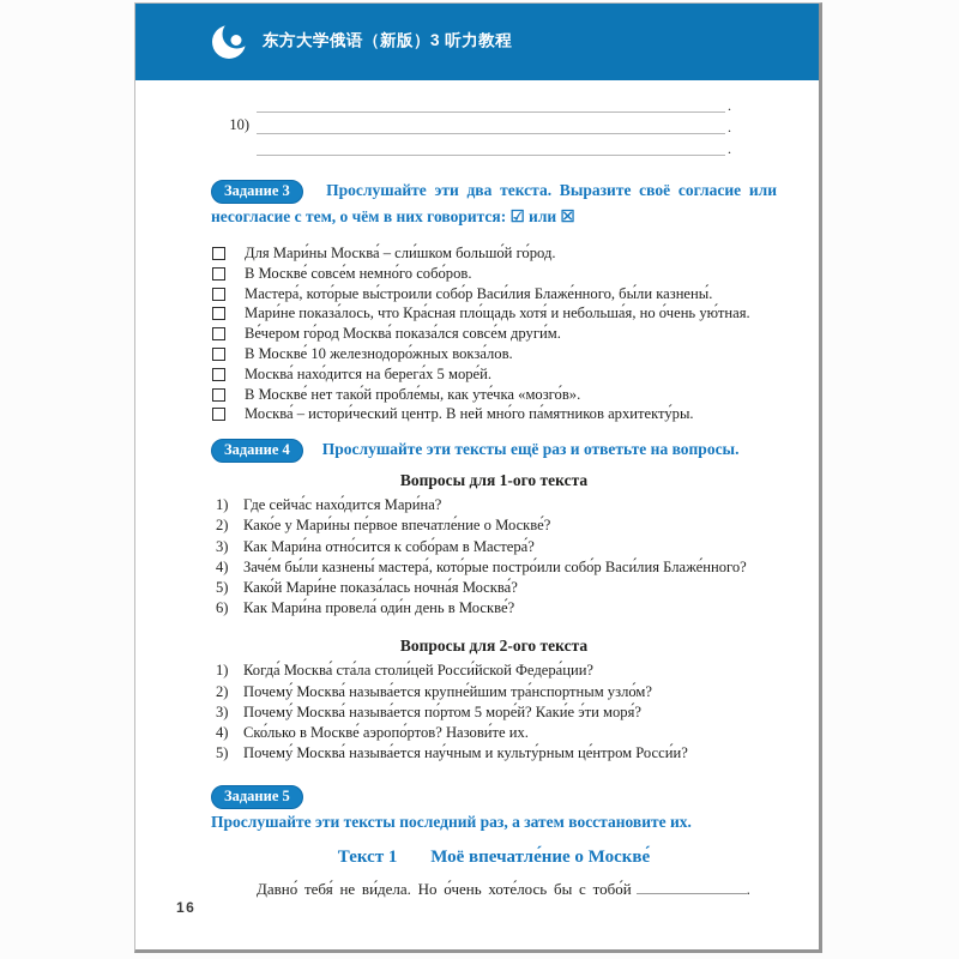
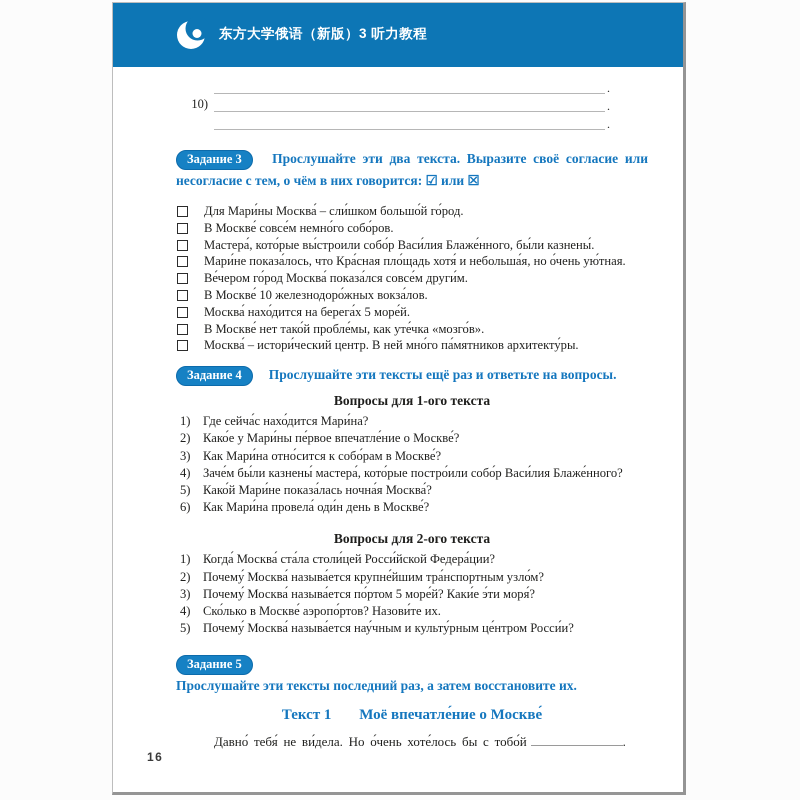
  东方大学俄语（新版）3 听力教程
  .
  10)
  .
  .
  Задание 3 Прослушайте эти два текста. Выразите своё согласие или несогласие с тем, о чём в них говорится: ☑ или ☒
  Для Мари́ны Москва́ – сли́шком большо́й го́род.
  В Москве́ совсе́м немно́го собо́ров.
  Мастера́, кото́рые вы́строили собо́р Васи́лия Блаже́нного, бы́ли казнены́.
  Мари́не показа́лось, что Кра́сная пло́щадь хотя́ и небольша́я, но о́чень ую́тная.
  Ве́чером го́род Москва́ показа́лся совсе́м други́м.
  В Москве́ 10 железнодоро́жных вокза́лов.
  Москва́ нахо́дится на берега́х 5 море́й.
  В Москве́ нет тако́й пробле́мы, как уте́чка «мозго́в».
  Москва́ – истори́ческий центр. В ней мно́го па́мятников архитекту́ры.
  Задание 4 Прослушайте эти тексты ещё раз и ответьте на вопросы.
  Вопросы для 1-ого текста
  1)
  Где сейча́с нахо́дится Мари́на?
  2)
  Како́е у Мари́ны пе́рвое впечатле́ние о Москве́?
  3)
- Как Мари́на отно́сится к собо́рам в Мастера́?
+ Как Мари́на отно́сится к собо́рам в Москве́?
  4)
  Заче́м бы́ли казнены́ мастера́, кото́рые постро́или собо́р Васи́лия Блаже́нного?
  5)
  Како́й Мари́не показа́лась ночна́я Москва́?
  6)
  Как Мари́на провела́ оди́н день в Москве́?
  Вопросы для 2-ого текста
  1)
  Когда́ Москва́ ста́ла столи́цей Росси́йской Федера́ции?
  2)
  Почему́ Москва́ называ́ется крупне́йшим тра́нспортным узло́м?
  3)
  Почему́ Москва́ называ́ется по́ртом 5 море́й? Каки́е э́ти моря́?
  4)
  Ско́лько в Москве́ аэропо́ртов? Назови́те их.
  5)
  Почему́ Москва́ называ́ется нау́чным и культу́рным це́нтром Росси́и?
  Задание 5 Прослушайте эти тексты последний раз, а затем восстановите их.
  Текст 1 Моё впечатле́ние о Москве́
  Давно́ тебя́ не ви́дела. Но о́чень хоте́лось бы с тобо́й .
  16
